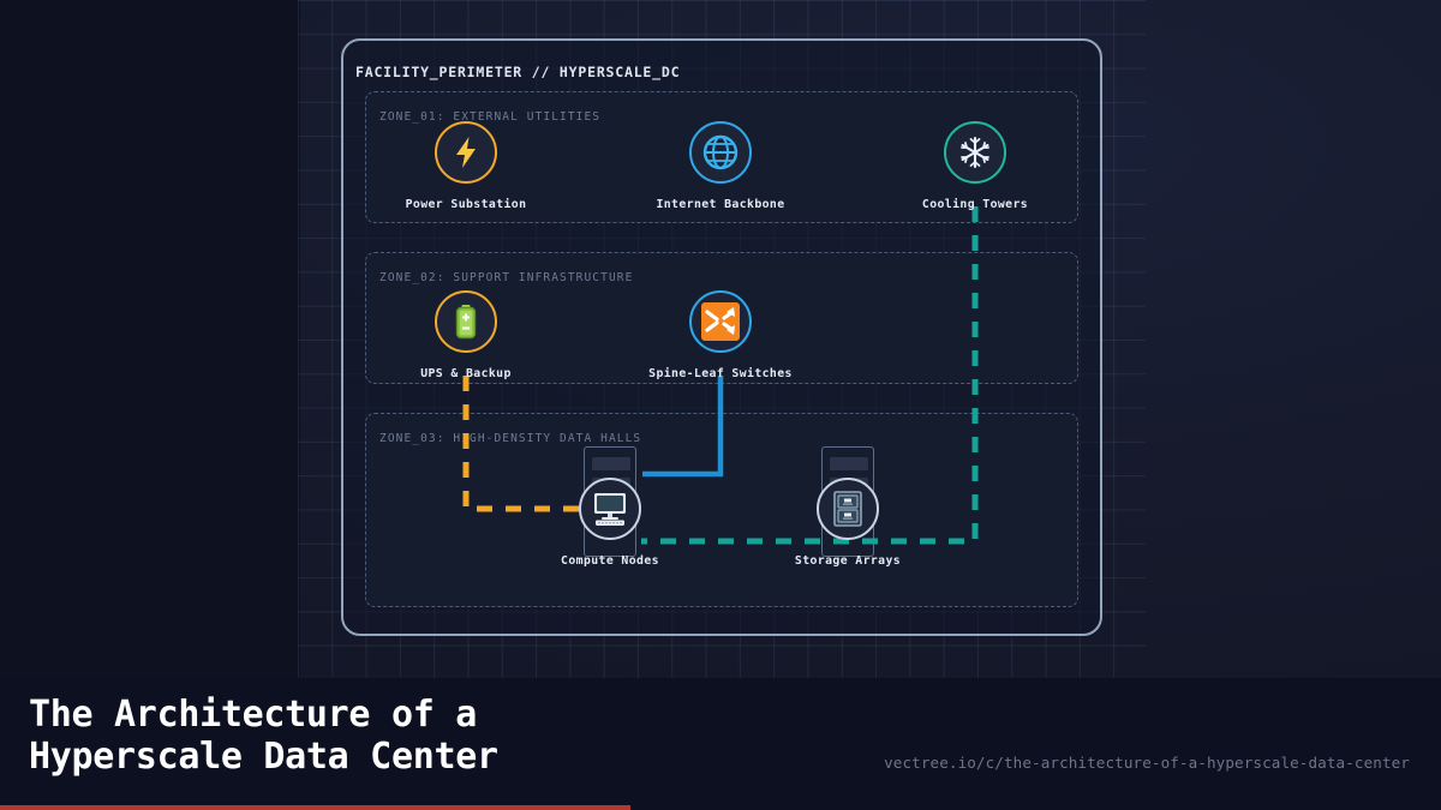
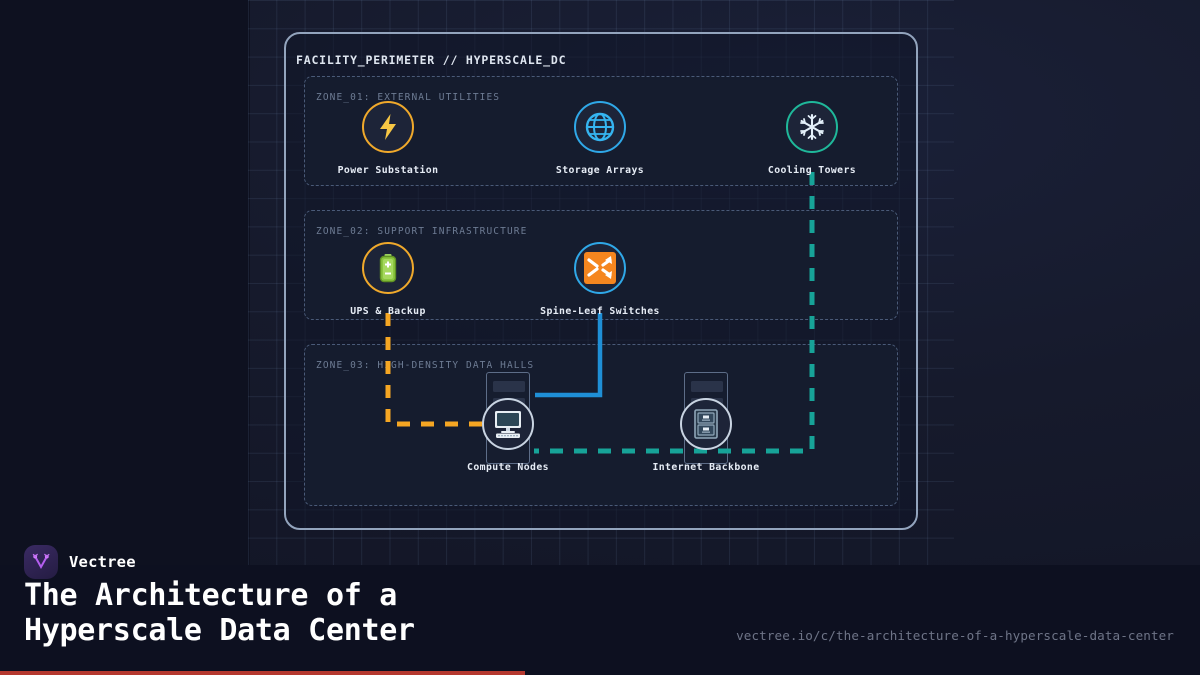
  FACILITY_PERIMETER // HYPERSCALE_DC
  ZONE_01: EXTERNAL UTILITIES
  ZONE_02: SUPPORT INFRASTRUCTURE
  ZONE_03: HGH-DENSITY DATA HALLS
  Power Substation
- Internet Backbone
+ Storage Arrays
  Cooling Towers
  UPS & Backup
  Spine-Leaf Switches
  Compute Nodes
- Storage Arrays
+ Internet Backbone
+ Vectree
  The Architecture of a
  Hyperscale Data Center
  vectree.io/c/the-architecture-of-a-hyperscale-data-center
